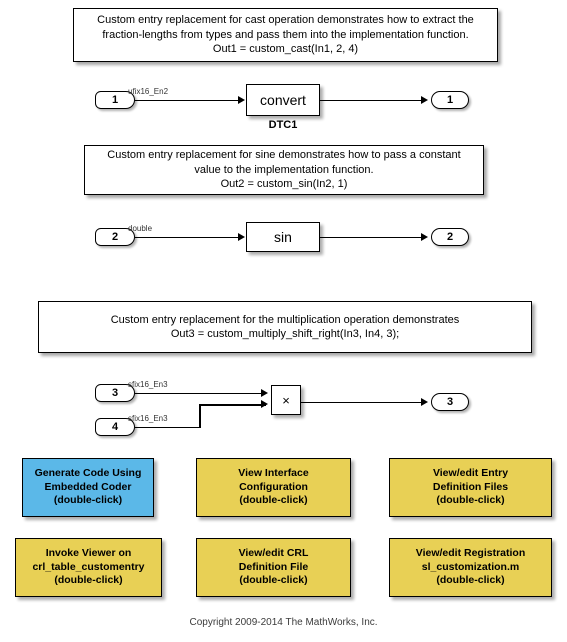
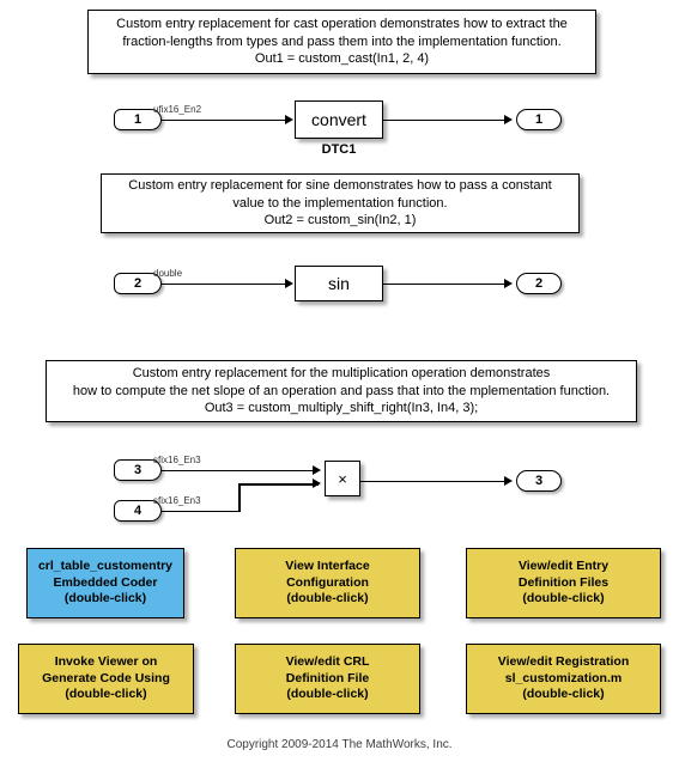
  Custom entry replacement for cast operation demonstrates how to extract the
  fraction-lengths from types and pass them into the implementation function.
  Out1 = custom_cast(In1, 2, 4)
  1
  ufix16_En2
  convert
  DTC1
  1
  Custom entry replacement for sine demonstrates how to pass a constant
  value to the implementation function.
  Out2 = custom_sin(In2, 1)
  2
  double
  sin
  2
  Custom entry replacement for the multiplication operation demonstrates
+ how to compute the net slope of an operation and pass that into the mplementation function.
  Out3 = custom_multiply_shift_right(In3, In4, 3);
  3
  sfix16_En3
  4
  sfix16_En3
  ×
  3
- Generate Code Using
+ crl_table_customentry
  Embedded Coder
  (double-click)
  View Interface
  Configuration
  (double-click)
  View/edit Entry
  Definition Files
  (double-click)
  Invoke Viewer on
- crl_table_customentry
+ Generate Code Using
  (double-click)
  View/edit CRL
  Definition File
  (double-click)
  View/edit Registration
  sl_customization.m
  (double-click)
  Copyright 2009-2014 The MathWorks, Inc.
